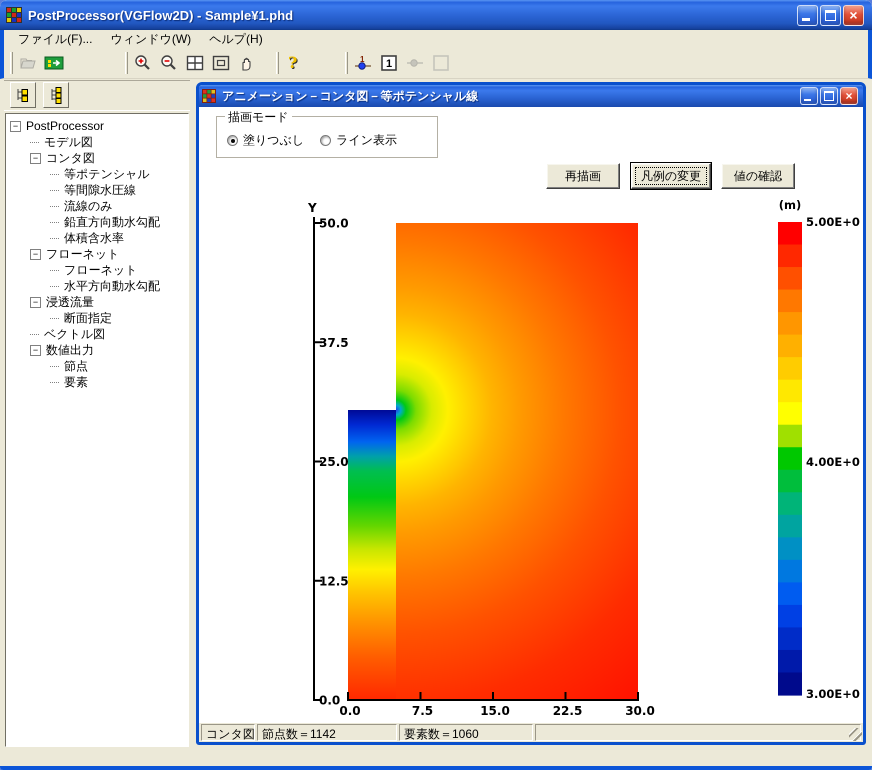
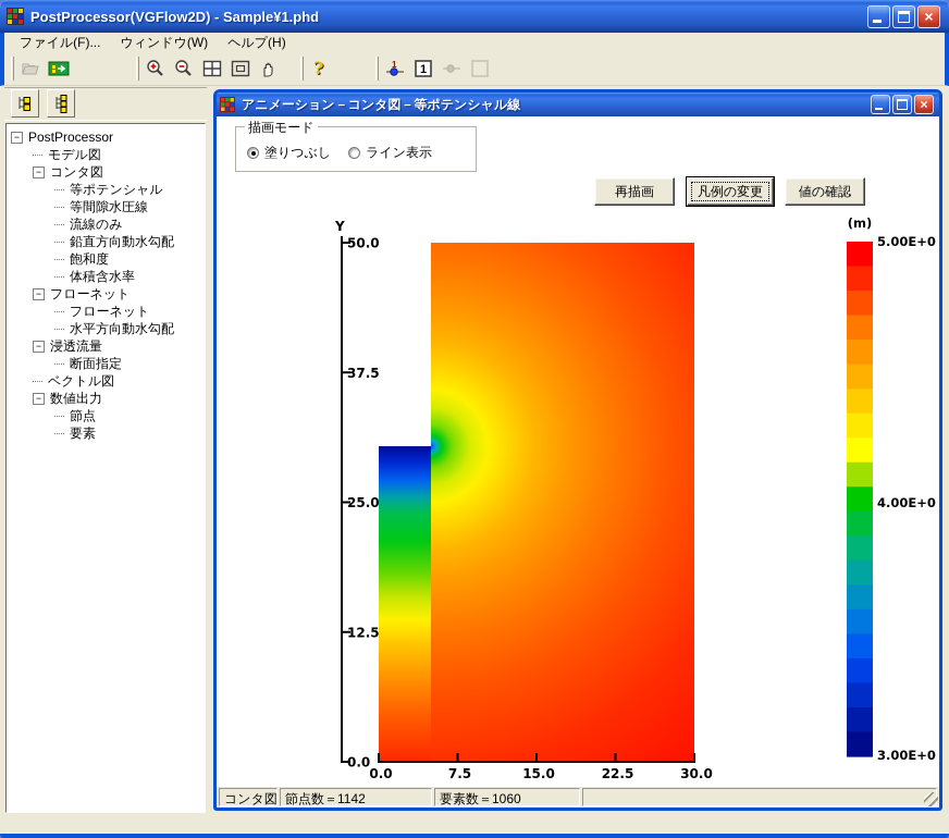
  PostProcessor(VGFlow2D) - Sample¥1.phd
  ×
  ファイル(F)...
  ウィンドウ(W)
  ヘルプ(H)
  ?
  1
  1
  −
  PostProcessor
  モデル図
  −
  コンタ図
  等ポテンシャル
  等間隙水圧線
  流線のみ
  鉛直方向動水勾配
+ 飽和度
  体積含水率
  −
  フローネット
  フローネット
  水平方向動水勾配
  −
  浸透流量
  断面指定
  ベクトル図
  −
  数値出力
  節点
  要素
  アニメーション－コンタ図－等ポテンシャル線
  ×
  描画モード
  塗りつぶし
  ライン表示
  再描画
  凡例の変更
  値の確認
  Y
  50.0
  37.5
  25.0
  12.5
  0.0
  0.0
  7.5
  15.0
  22.5
  30.0
  (m)
  5.00E+0
  4.00E+0
  3.00E+0
  コンタ図
  節点数＝1142
  要素数＝1060
